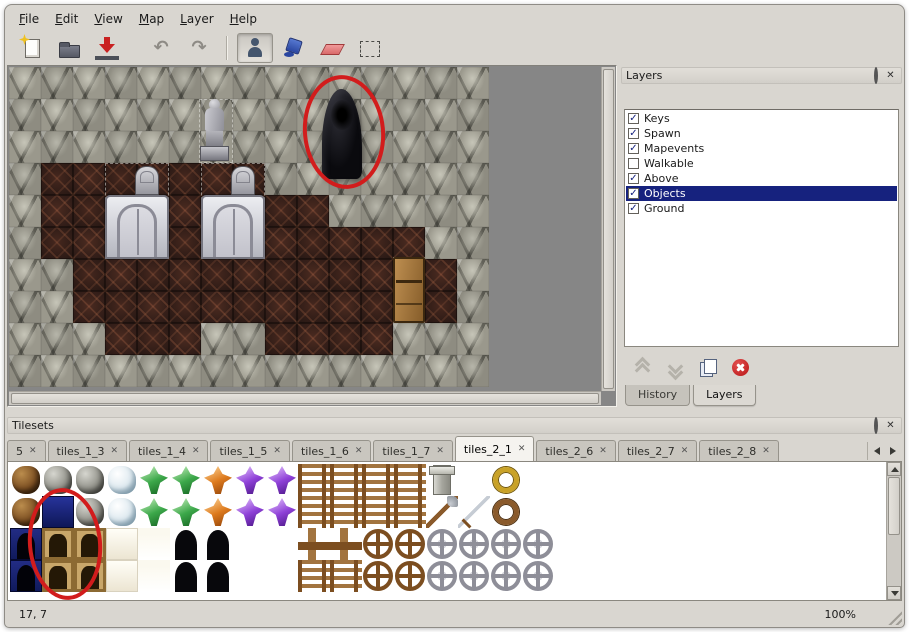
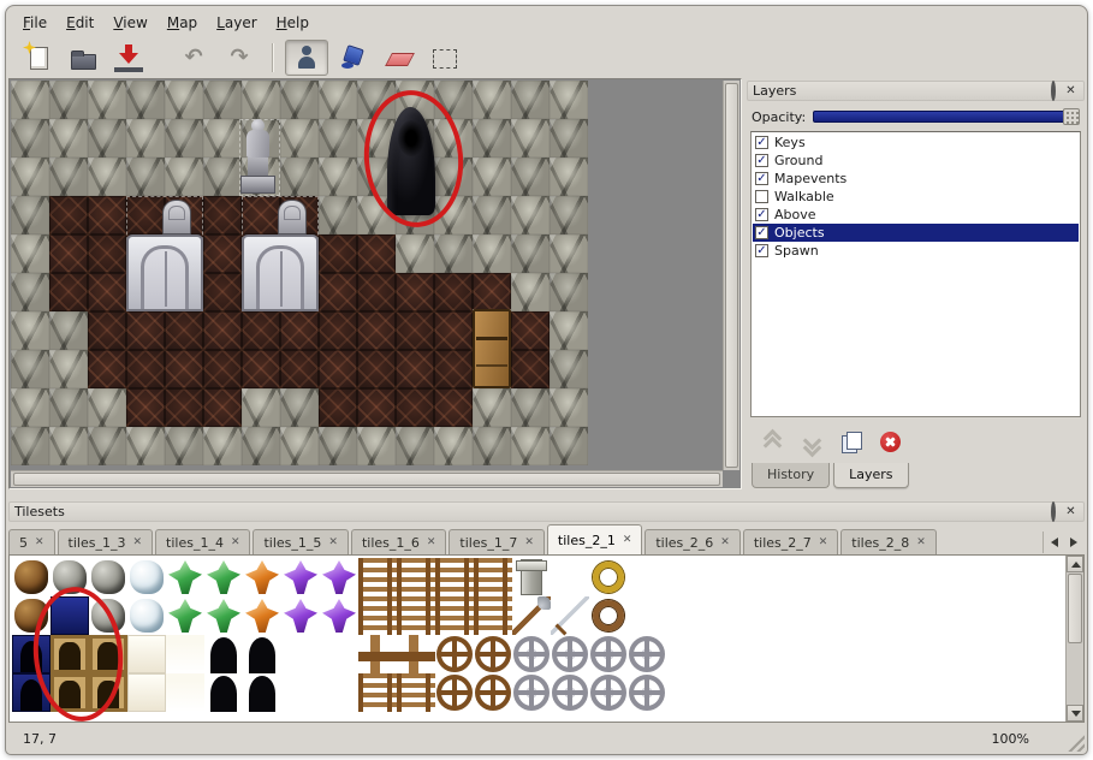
  File
  Edit
  View
  Map
  Layer
  Help
  ↶
  ↷
  Layers
  ✕
+ Opacity:
  ✓
  Keys
  ✓
- Spawn
+ Ground
  ✓
  Mapevents
  Walkable
  ✓
  Above
  ✓
  Objects
  ✓
- Ground
+ Spawn
  History
  Layers
  Tilesets
  ✕
  5
  ✕
  tiles_1_3
  ✕
  tiles_1_4
  ✕
  tiles_1_5
  ✕
  tiles_1_6
  ✕
  tiles_1_7
  ✕
  tiles_2_1
  ✕
  tiles_2_6
  ✕
  tiles_2_7
  ✕
  tiles_2_8
  ✕
  17, 7
  100%
